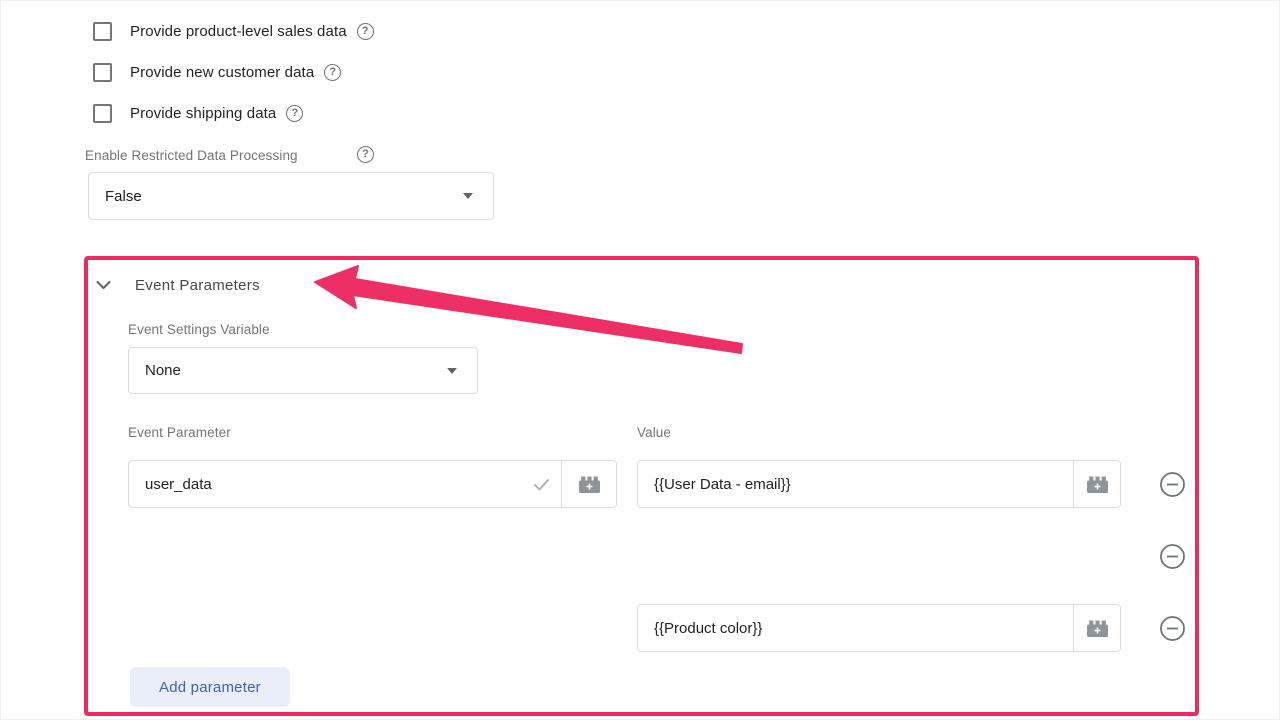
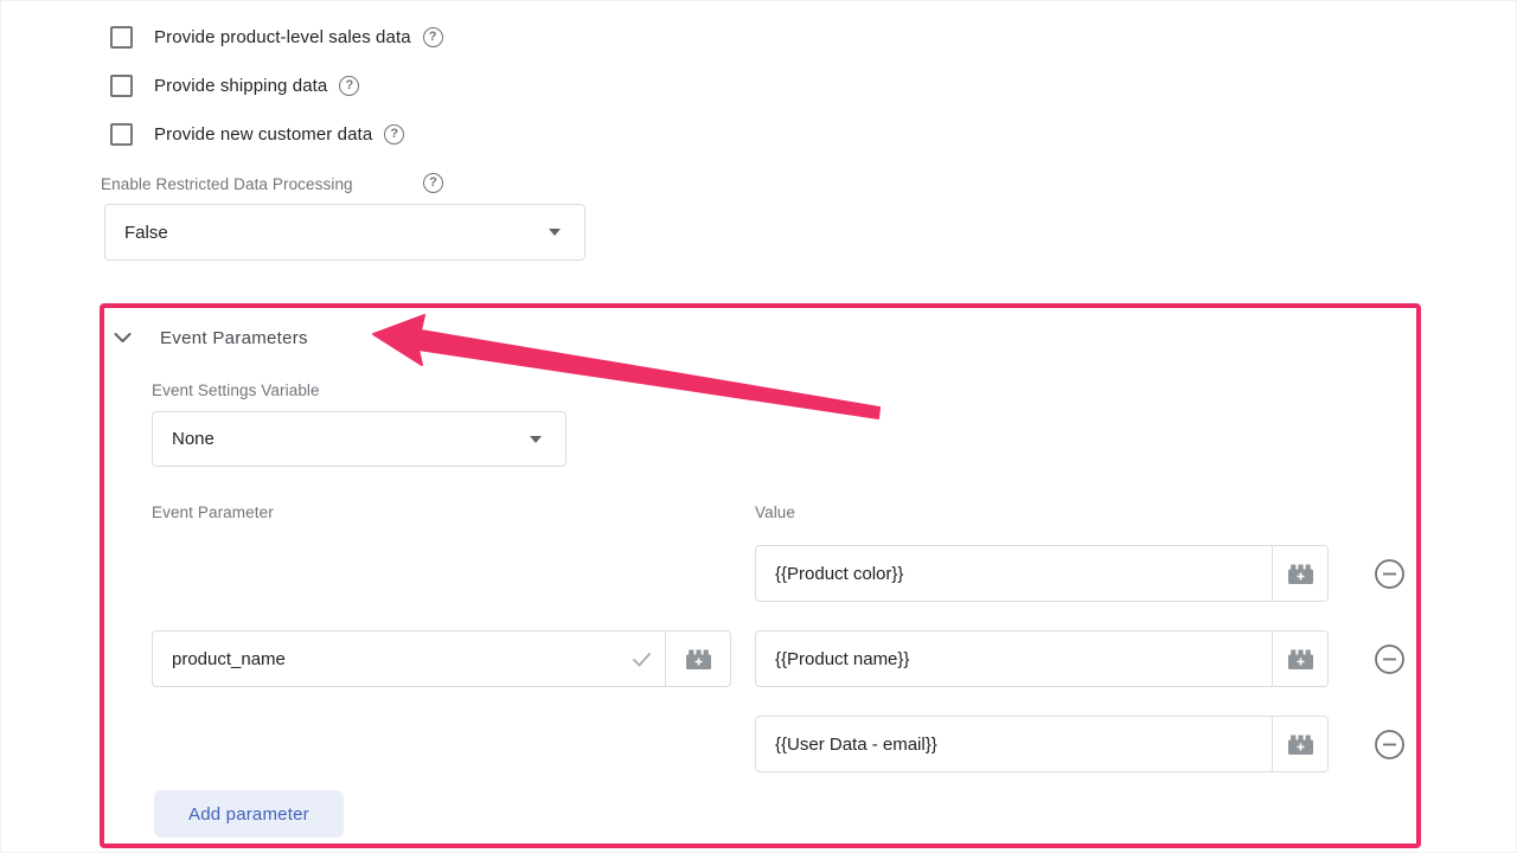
  Provide product-level sales data
  ?
- Provide new customer data
+ Provide shipping data
  ?
- Provide shipping data
+ Provide new customer data
  ?
  Enable Restricted Data Processing
  ?
  False
  Event Parameters
  Event Settings Variable
  None
  Event Parameter
  Value
- user_data
- {{User Data - email}}
+ {{Product color}}
+ product_name
+ {{Product name}}
- {{Product color}}
+ {{User Data - email}}
  Add parameter
